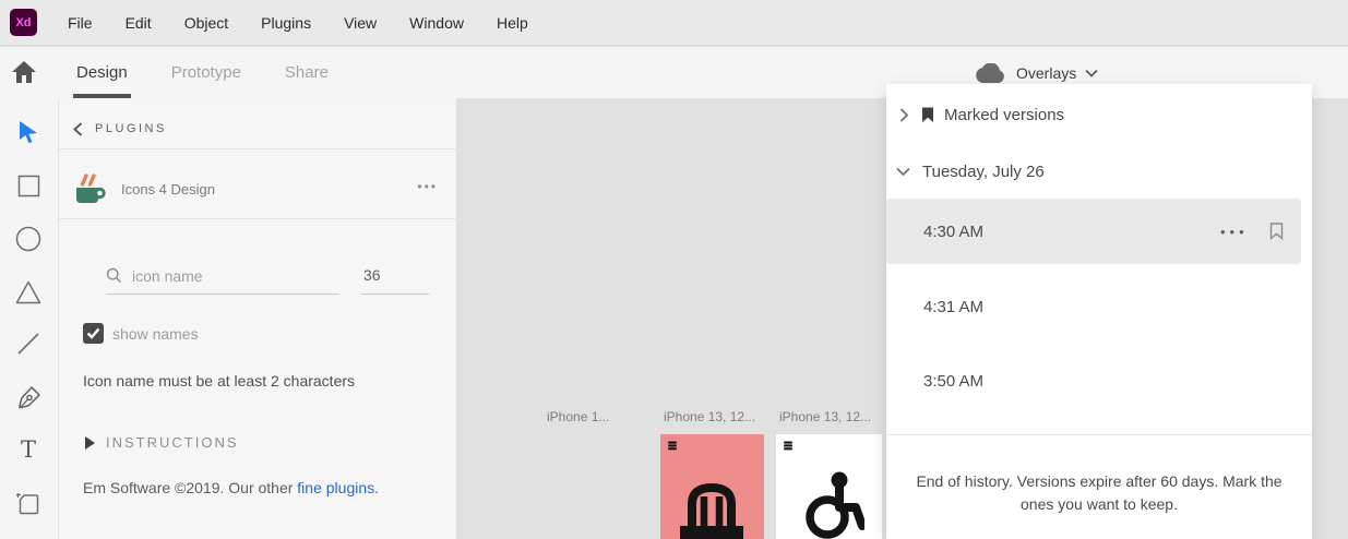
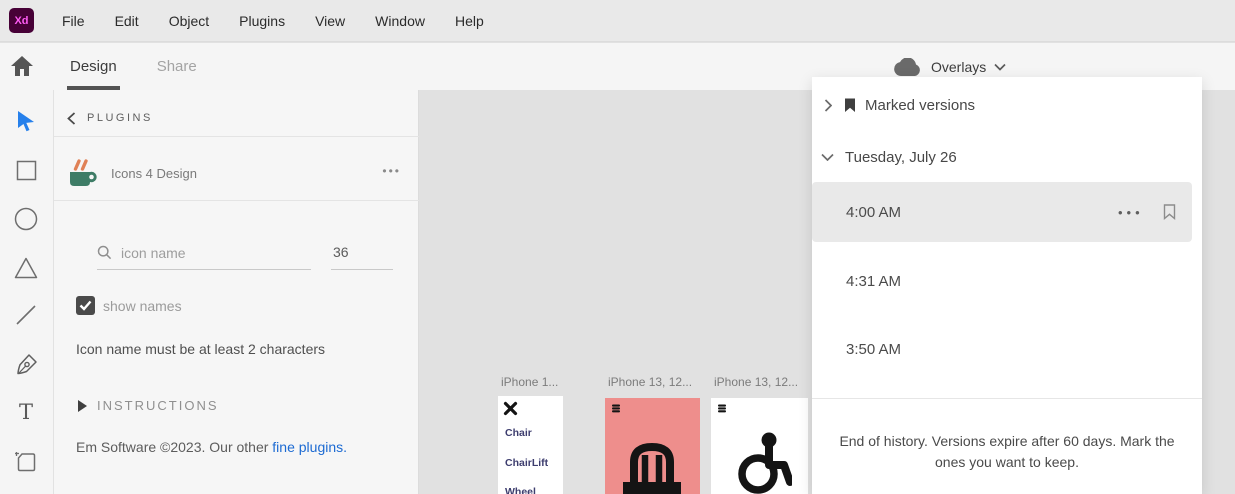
  Xd
  File
  Edit
  Object
  Plugins
  View
  Window
  Help
  Design
- Prototype
  Share
  Overlays
  T
  PLUGINS
  Icons 4 Design
  •••
  icon name
  36
  show names
  Icon name must be at least 2 characters
  INSTRUCTIONS
- Em Software ©2019. Our other fine plugins.
+ Em Software ©2023. Our other fine plugins.
  iPhone 1...
  iPhone 13, 12...
  iPhone 13, 12...
+ Chair
+ ChairLift
+ Wheel
  Marked versions
  Tuesday, July 26
- 4:30 AM
+ 4:00 AM
  •••
  4:31 AM
  3:50 AM
  End of history. Versions expire after 60 days. Mark the ones you want to keep.
